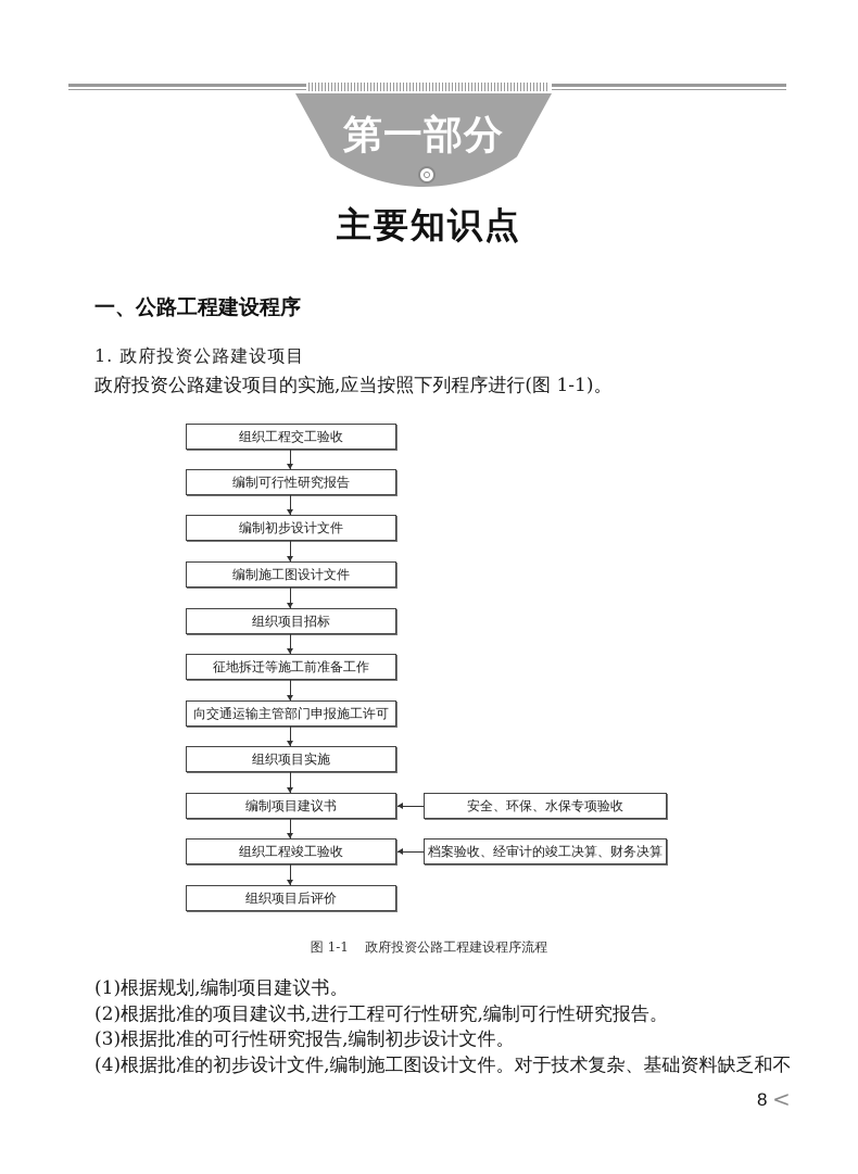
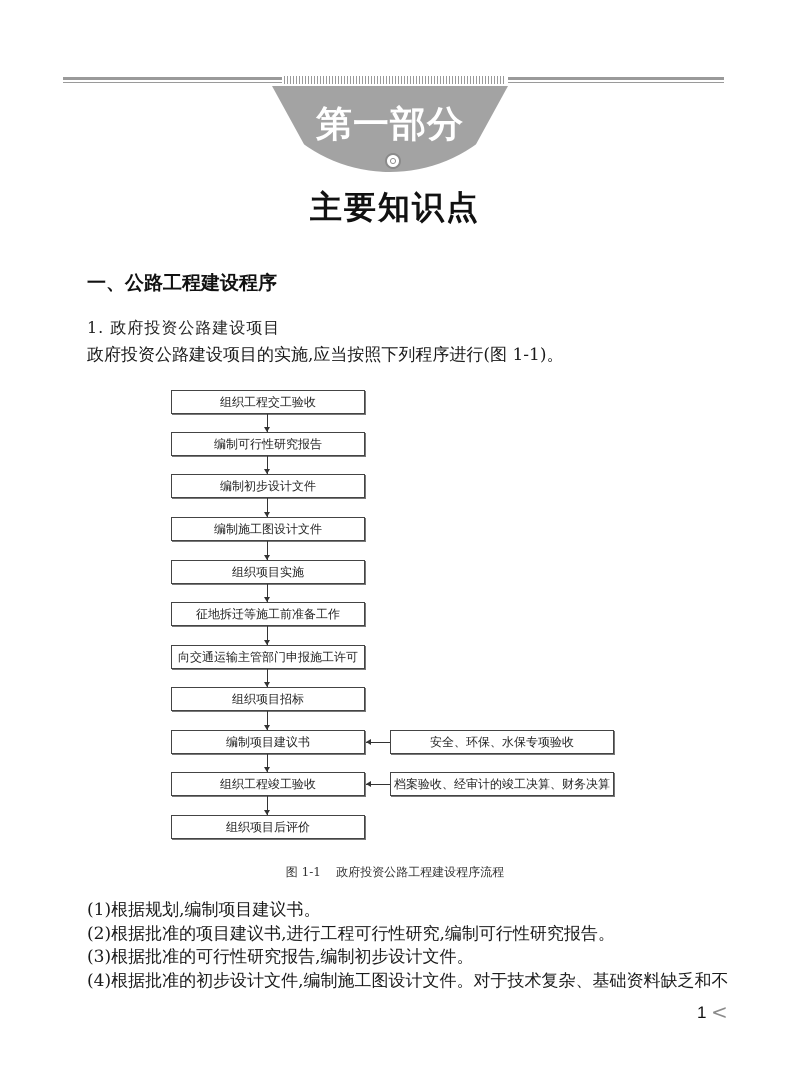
  第一部分
  主要知识点
  一、公路工程建设程序
  1. 政府投资公路建设项目
  政府投资公路建设项目的实施,应当按照下列程序进行(图 1-1)。
  组织工程交工验收
  编制可行性研究报告
  编制初步设计文件
  编制施工图设计文件
- 组织项目招标
+ 组织项目实施
  征地拆迁等施工前准备工作
  向交通运输主管部门申报施工许可
- 组织项目实施
+ 组织项目招标
  编制项目建议书
  安全、环保、水保专项验收
  组织工程竣工验收
  档案验收、经审计的竣工决算、财务决算
  组织项目后评价
  图 1-1 政府投资公路工程建设程序流程
  (1)根据规划,编制项目建议书。
  (2)根据批准的项目建议书,进行工程可行性研究,编制可行性研究报告。
  (3)根据批准的可行性研究报告,编制初步设计文件。
  (4)根据批准的初步设计文件,编制施工图设计文件。对于技术复杂、基础资料缺乏和不
- 8
+ 1
  <
